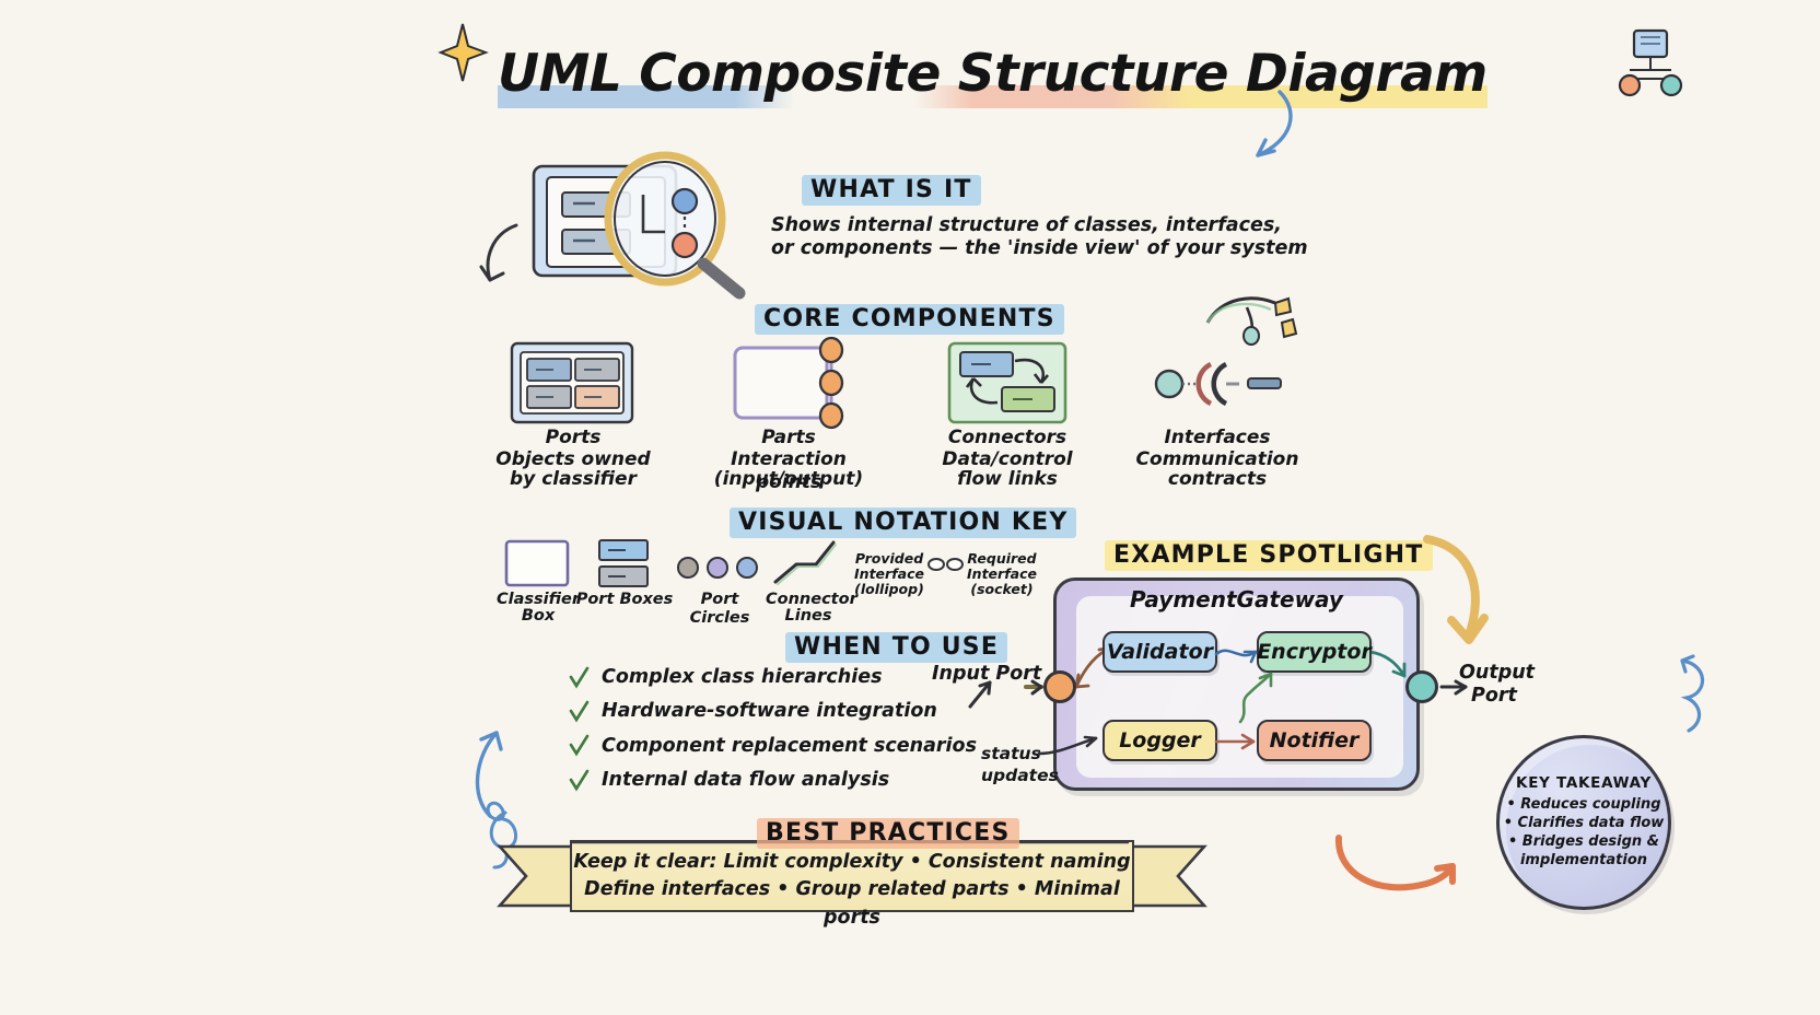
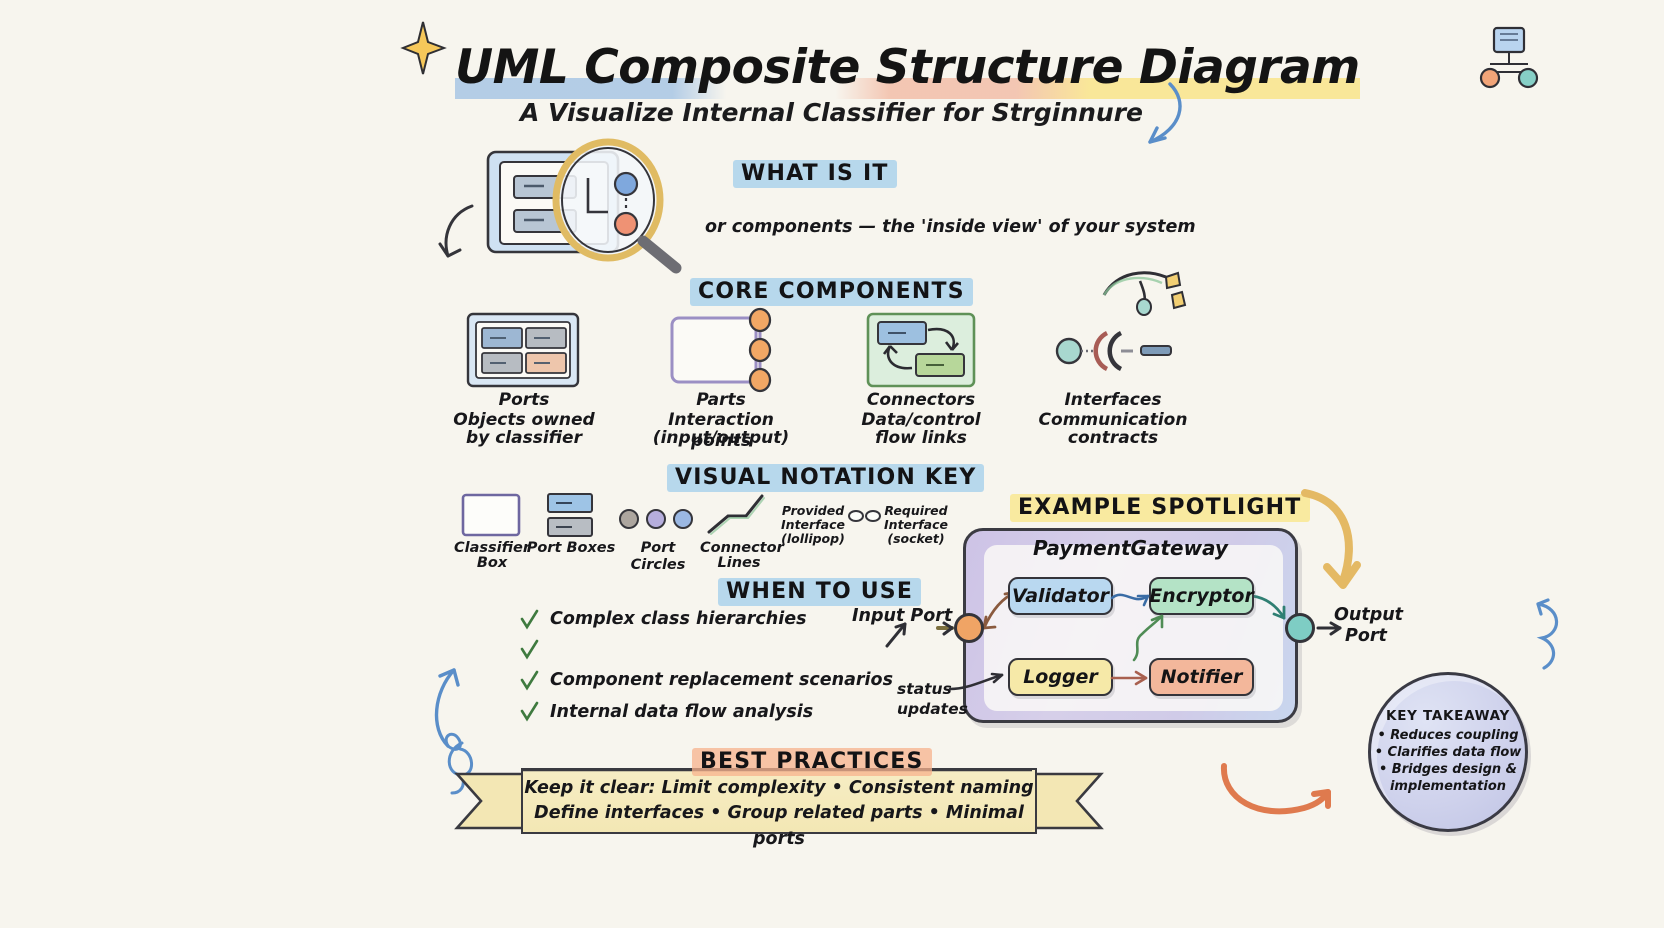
  UML Composite Structure Diagram
+ A Visualize Internal Classifier for Strginnure
  WHAT IS IT
- Shows internal structure of classes, interfaces,
  or components — the 'inside view' of your system
  CORE COMPONENTS
  Ports
  Objects owned
  by classifier
  Parts
  Interaction points
  (input/output)
  Connectors
  Data/control
  flow links
  Interfaces
  Communication
  contracts
  VISUAL NOTATION KEY
  Classifier
  Box
  Port Boxes
  Port Circles
  Connector
  Lines
  Provided
  Interface
  (lollipop)
  Required
  Interface
  (socket)
  WHEN TO USE
  Complex class hierarchies
- Hardware-software integration
  Component replacement scenarios
  Internal data flow analysis
  EXAMPLE SPOTLIGHT
  PaymentGateway
  Validator
  Encryptor
  Logger
  Notifier
  Input Port
  status
  updates
  Output
  Port
  KEY TAKEAWAY
  • Reduces coupling
  • Clarifies data flow
  • Bridges design &
  implementation
  Keep it clear: Limit complexity • Consistent naming
  Define interfaces • Group related parts • Minimal ports
  BEST PRACTICES
